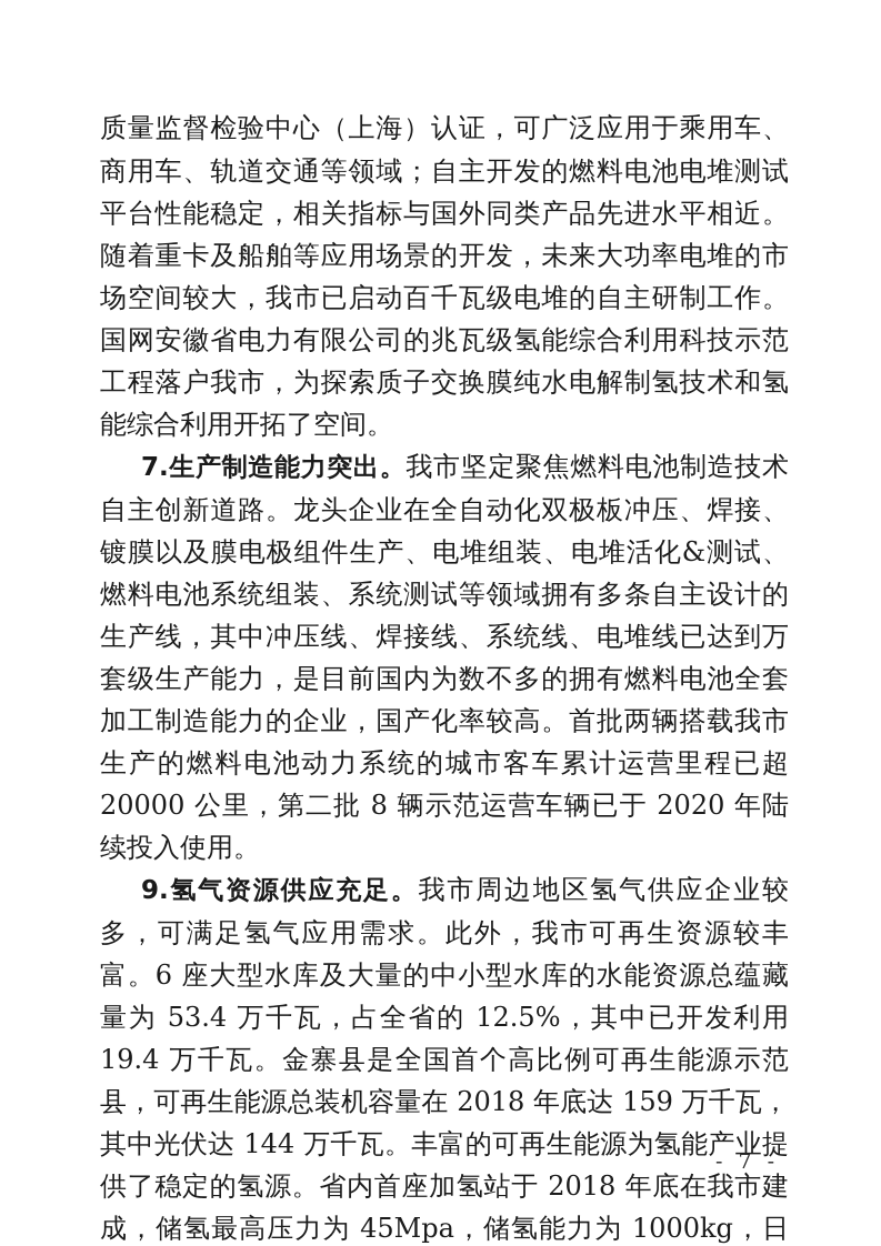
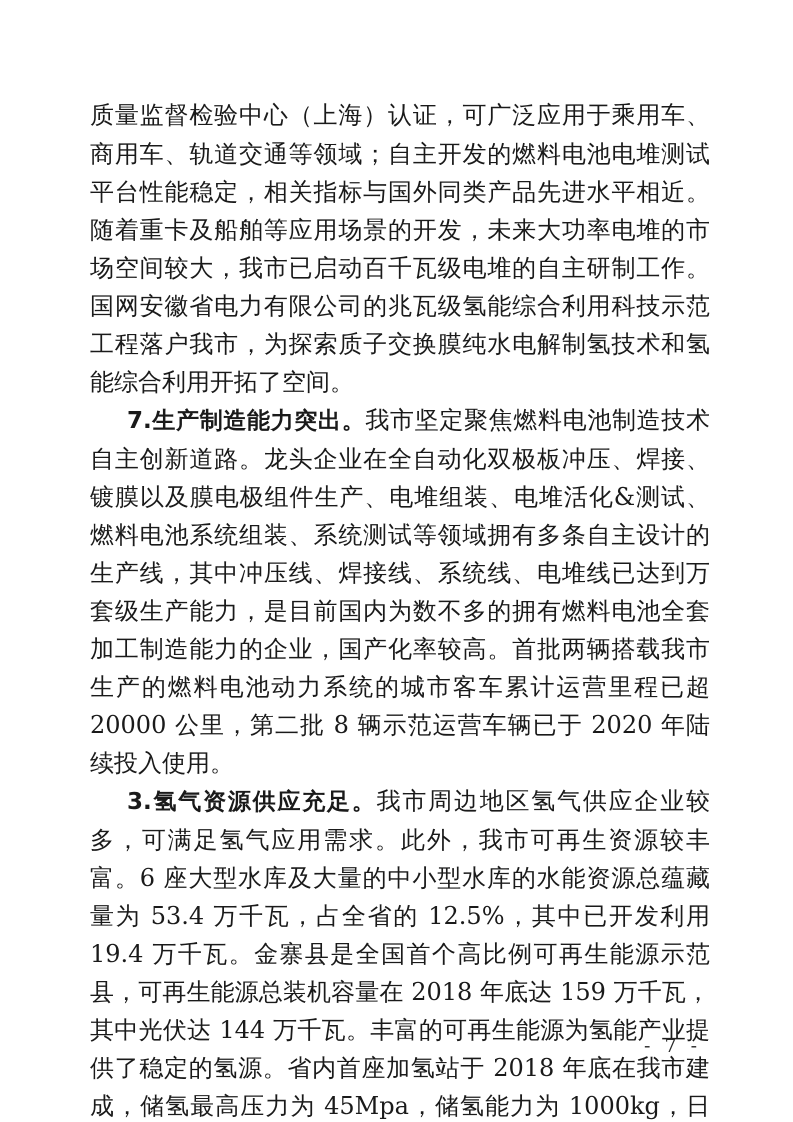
  质量监督检验中心（上海）认证，可广泛应用于乘用车、商用车、轨道交通等领域；自主开发的燃料电池电堆测试平台性能稳定，相关指标与国外同类产品先进水平相近。随着重卡及船舶等应用场景的开发，未来大功率电堆的市场空间较大，我市已启动百千瓦级电堆的自主研制工作。国网安徽省电力有限公司的兆瓦级氢能综合利用科技示范工程落户我市，为探索质子交换膜纯水电解制氢技术和氢能综合利用开拓了空间。
  7.生产制造能力突出。我市坚定聚焦燃料电池制造技术自主创新道路。龙头企业在全自动化双极板冲压、焊接、镀膜以及膜电极组件生产、电堆组装、电堆活化&测试、燃料电池系统组装、系统测试等领域拥有多条自主设计的生产线，其中冲压线、焊接线、系统线、电堆线已达到万套级生产能力，是目前国内为数不多的拥有燃料电池全套加工制造能力的企业，国产化率较高。首批两辆搭载我市生产的燃料电池动力系统的城市客车累计运营里程已超 20000 公里，第二批 8 辆示范运营车辆已于 2020 年陆续投入使用。
- 9.氢气资源供应充足。我市周边地区氢气供应企业较多，可满足氢气应用需求。此外，我市可再生资源较丰富。6 座大型水库及大量的中小型水库的水能资源总蕴藏量为 53.4 万千瓦，占全省的 12.5%，其中已开发利用 19.4 万千瓦。金寨县是全国首个高比例可再生能源示范县，可再生能源总装机容量在 2018 年底达 159 万千瓦，其中光伏达 144 万千瓦。丰富的可再生能源为氢能产业提供了稳定的氢源。省内首座加氢站于 2018 年底在我市建成，储氢最高压力为 45Mpa，储氢能力为 1000kg，日
+ 3.氢气资源供应充足。我市周边地区氢气供应企业较多，可满足氢气应用需求。此外，我市可再生资源较丰富。6 座大型水库及大量的中小型水库的水能资源总蕴藏量为 53.4 万千瓦，占全省的 12.5%，其中已开发利用 19.4 万千瓦。金寨县是全国首个高比例可再生能源示范县，可再生能源总装机容量在 2018 年底达 159 万千瓦，其中光伏达 144 万千瓦。丰富的可再生能源为氢能产业提供了稳定的氢源。省内首座加氢站于 2018 年底在我市建成，储氢最高压力为 45Mpa，储氢能力为 1000kg，日
  - 7 -
